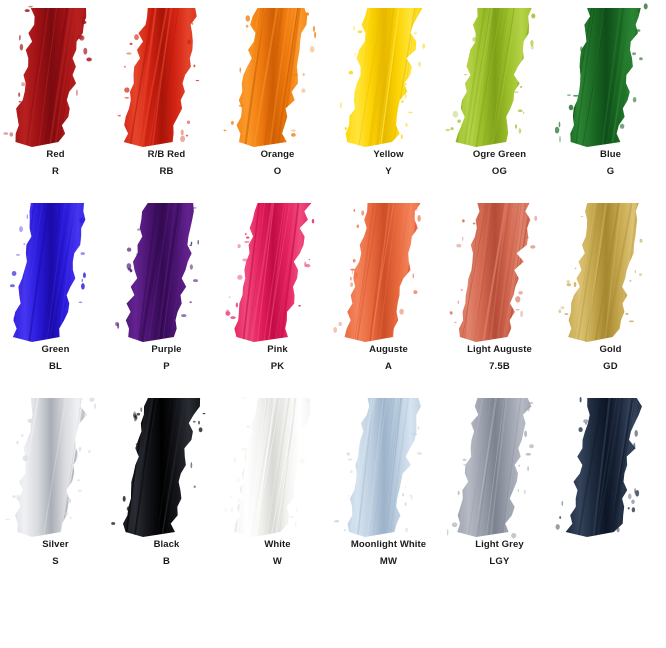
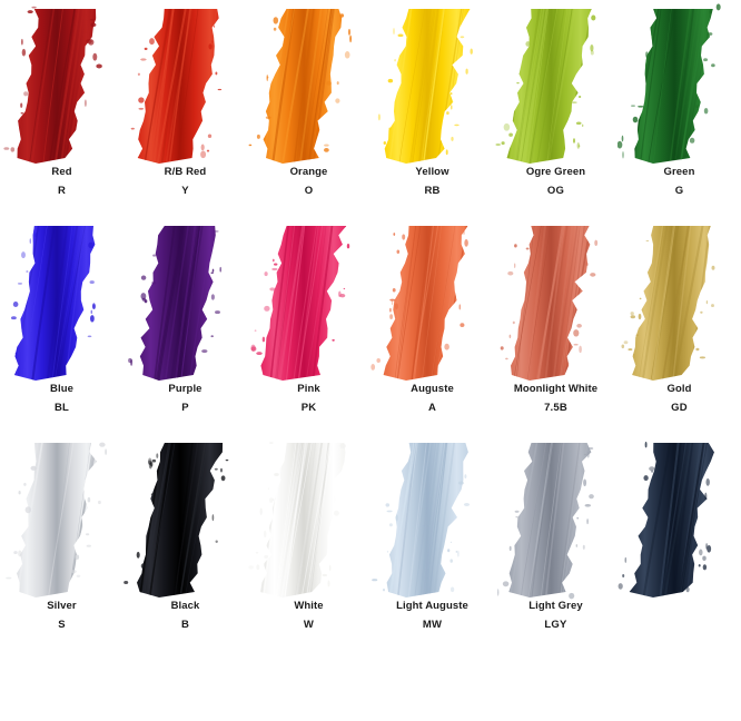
  Red
  R
  R/B Red
- RB
+ Y
  Orange
  O
  Yellow
- Y
+ RB
  Ogre Green
  OG
- Blue
+ Green
  G
- Green
+ Blue
  BL
  Purple
  P
  Pink
  PK
  Auguste
  A
- Light Auguste
+ Moonlight White
  7.5B
  Gold
  GD
  Silver
  S
  Black
  B
  White
  W
- Moonlight White
+ Light Auguste
  MW
  Light Grey
  LGY
